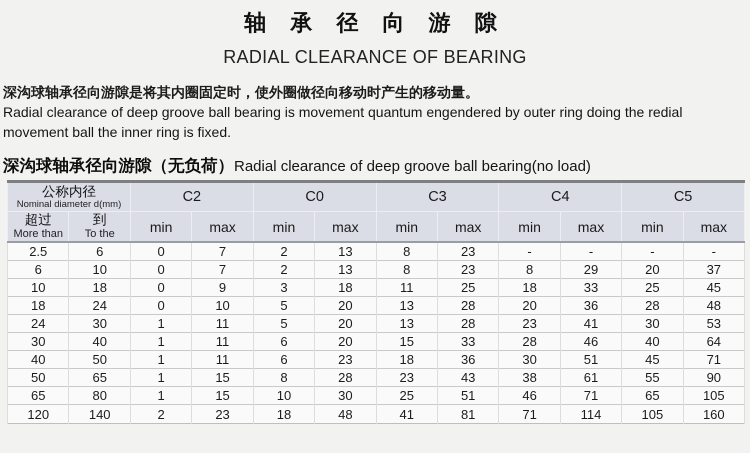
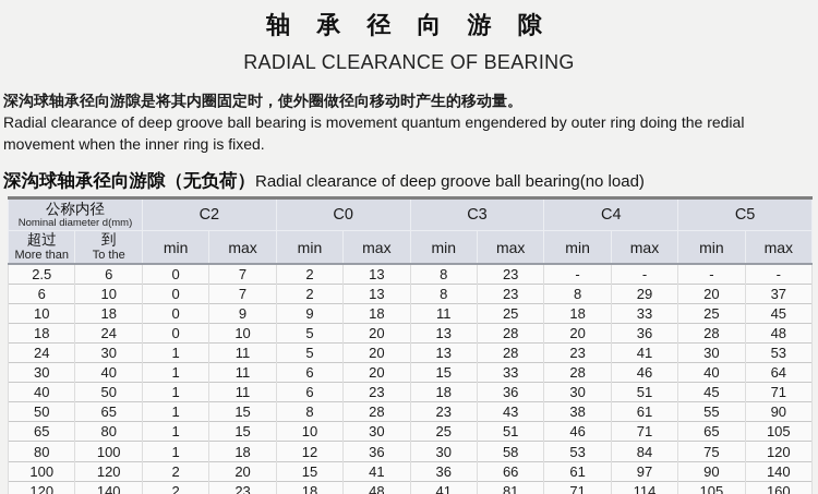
  轴 承 径 向 游 隙
  RADIAL CLEARANCE OF BEARING
  深沟球轴承径向游隙是将其内圈固定时，使外圈做径向移动时产生的移动量。
- Radial clearance of deep groove ball bearing is movement quantum engendered by outer ring doing the redial movement ball the inner ring is fixed.
+ Radial clearance of deep groove ball bearing is movement quantum engendered by outer ring doing the redial movement when the inner ring is fixed.
  深沟球轴承径向游隙（无负荷）Radial clearance of deep groove ball bearing(no load)
  公称内径 Nominal diameter d(mm)	C2	C0	C3	C4	C5
  超过 More than	到 To the	min	max	min	max	min	max	min	max	min	max
  2.5	6	0	7	2	13	8	23	-	-	-	-
  6	10	0	7	2	13	8	23	8	29	20	37
- 10	18	0	9	3	18	11	25	18	33	25	45
+ 10	18	0	9	9	18	11	25	18	33	25	45
  18	24	0	10	5	20	13	28	20	36	28	48
  24	30	1	11	5	20	13	28	23	41	30	53
  30	40	1	11	6	20	15	33	28	46	40	64
  40	50	1	11	6	23	18	36	30	51	45	71
  50	65	1	15	8	28	23	43	38	61	55	90
  65	80	1	15	10	30	25	51	46	71	65	105
+ 80	100	1	18	12	36	30	58	53	84	75	120
+ 100	120	2	20	15	41	36	66	61	97	90	140
  120	140	2	23	18	48	41	81	71	114	105	160
